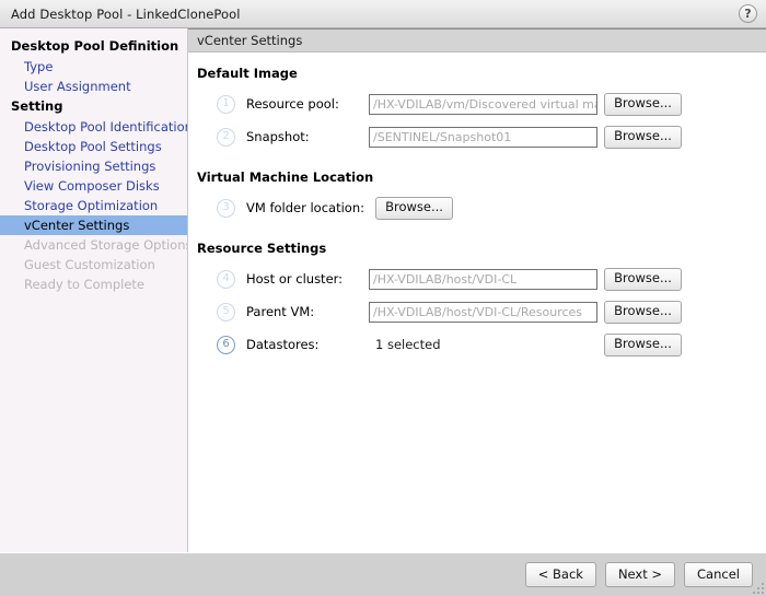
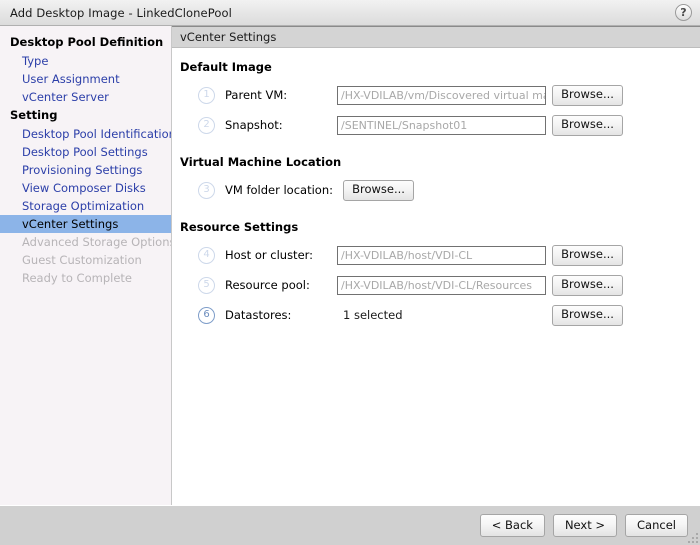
- Add Desktop Pool - LinkedClonePool
+ Add Desktop Image - LinkedClonePool
  ?
  Desktop Pool Definition
  Type
  User Assignment
+ vCenter Server
  Setting
  Desktop Pool Identificatio
  Desktop Pool Settings
  Provisioning Settings
  View Composer Disks
  Storage Optimization
  vCenter Settings
  Advanced Storage Option
  Guest Customization
  Ready to Complete
  vCenter Settings
  Default Image
  1
- Resource pool:
+ Parent VM:
  /HX-VDILAB/vm/Discovered virtual m
  Browse...
  2
  Snapshot:
  /SENTINEL/Snapshot01
  Browse...
  Virtual Machine Location
  3
  VM folder location:
  Browse...
  Resource Settings
  4
  Host or cluster:
  /HX-VDILAB/host/VDI-CL
  Browse...
  5
- Parent VM:
+ Resource pool:
  /HX-VDILAB/host/VDI-CL/Resources
  Browse...
  6
  Datastores:
  1 selected
  Browse...
  < Back
  Next >
  Cancel
